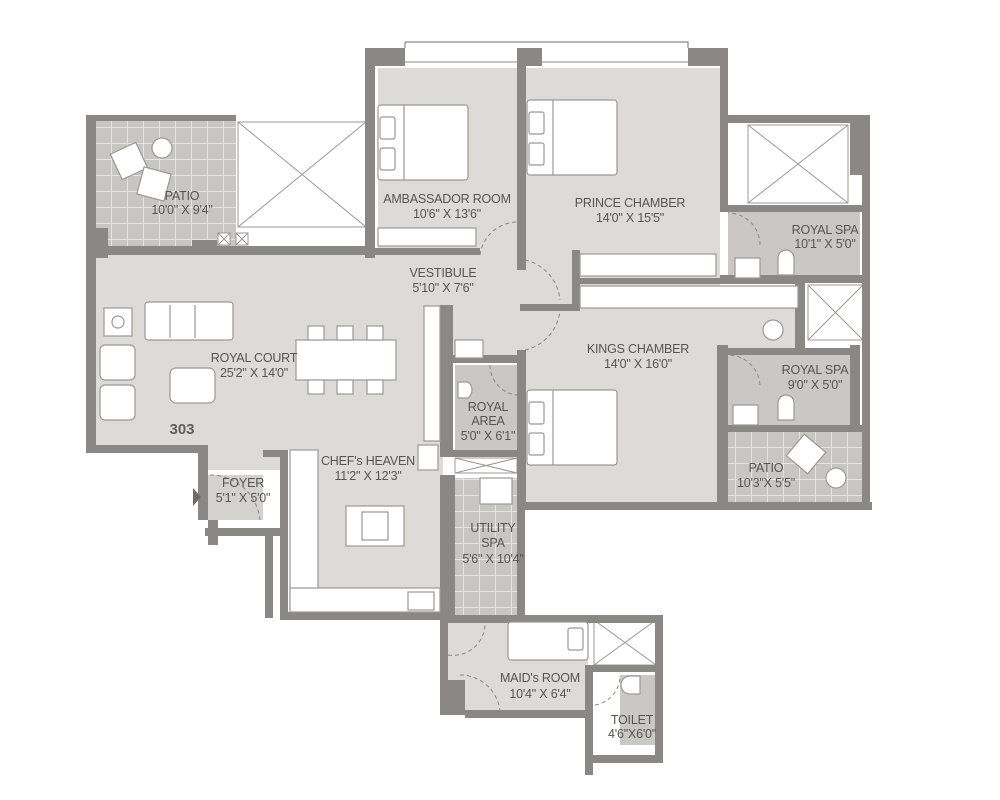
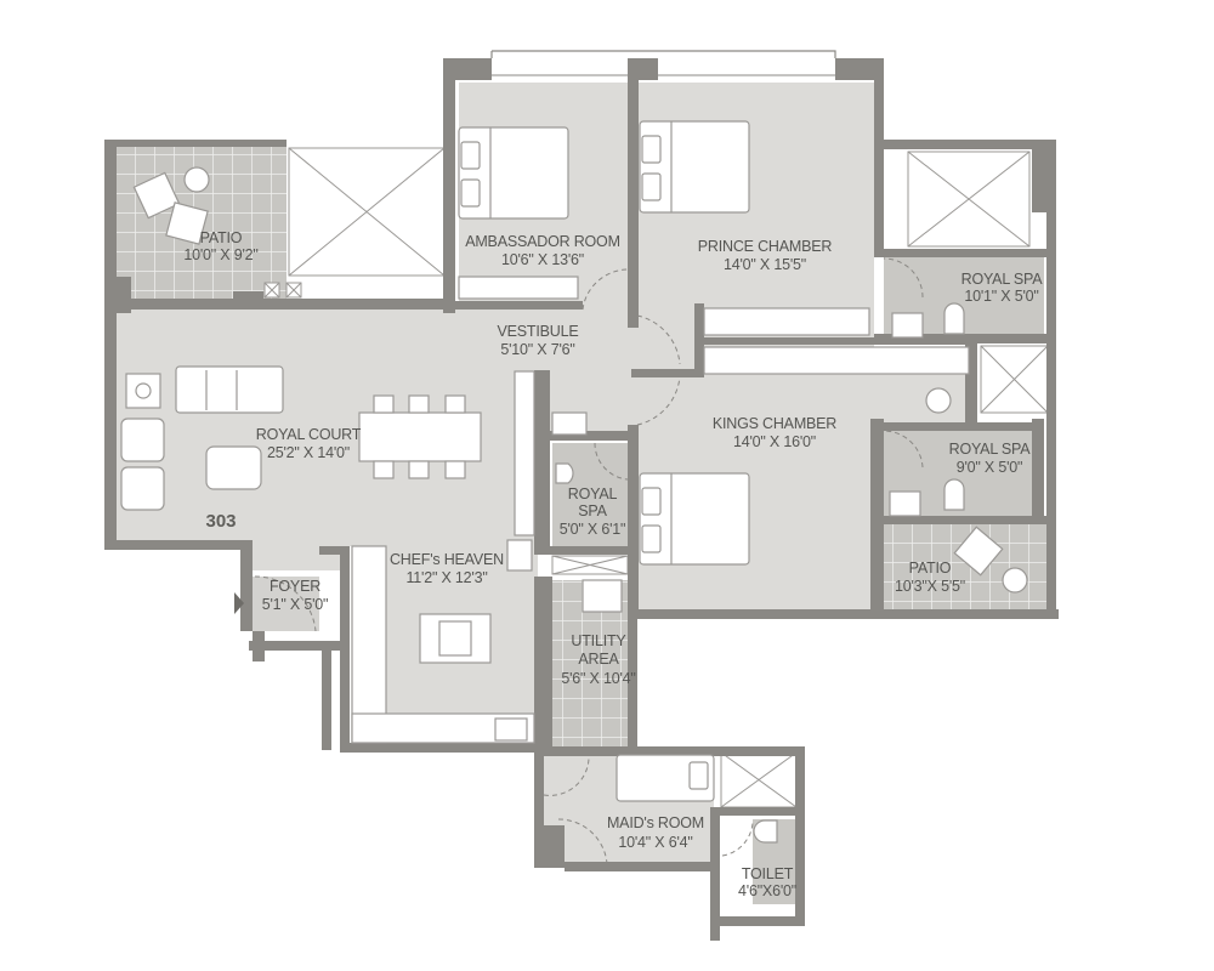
  PATIO
- 10'0" X 9'4"
+ 10'0" X 9'2"
  AMBASSADOR ROOM
  10'6" X 13'6"
  PRINCE CHAMBER
  14'0" X 15'5"
  ROYAL SPA
  10'1" X 5'0"
  VESTIBULE
  5'10" X 7'6"
  KINGS CHAMBER
  14'0" X 16'0"
  ROYAL SPA
  9'0" X 5'0"
  PATIO
  10'3"X 5'5"
  ROYAL COURT
  25'2" X 14'0"
  ROYAL
- AREA
+ SPA
  5'0" X 6'1"
  CHEF's HEAVEN
  11'2" X 12'3"
  FOYER
  5'1" X 5'0"
  UTILITY
- SPA
+ AREA
  5'6" X 10'4"
  MAID's ROOM
  10'4" X 6'4"
  TOILET
  4'6"X6'0"
  303
